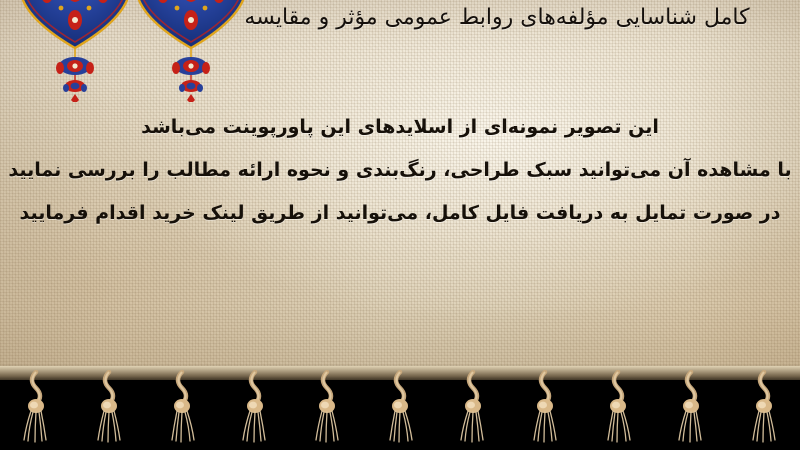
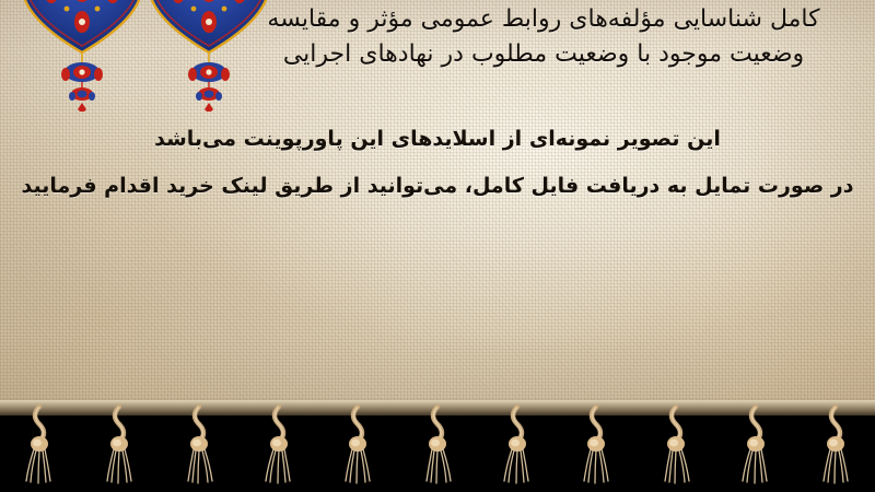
  کامل شناسایی مؤلفه‌های روابط عمومی مؤثر و مقایسه
+ وضعیت موجود با وضعیت مطلوب در نهادهای اجرایی
  این تصویر نمونه‌ای از اسلایدهای این پاورپوینت می‌باشد
- با مشاهده آن می‌توانید سبک طراحی، رنگ‌بندی و نحوه ارائه مطالب را بررسی نمایید
  در صورت تمایل به دریافت فایل کامل، می‌توانید از طریق لینک خرید اقدام فرمایید
